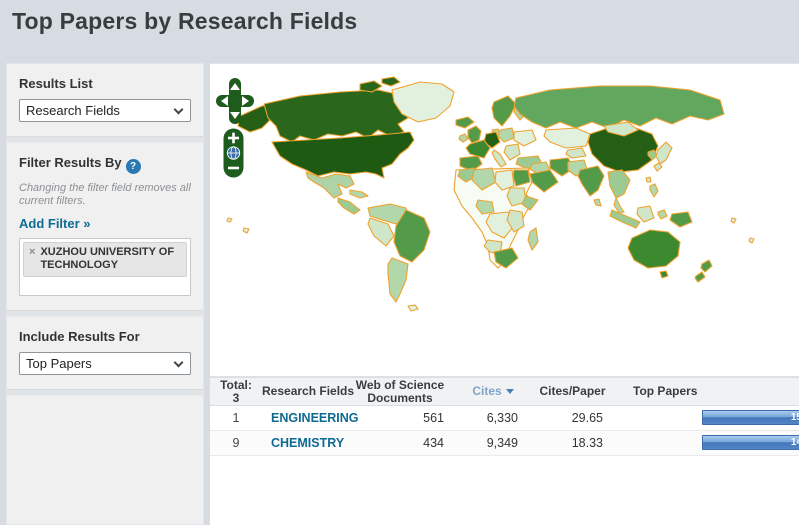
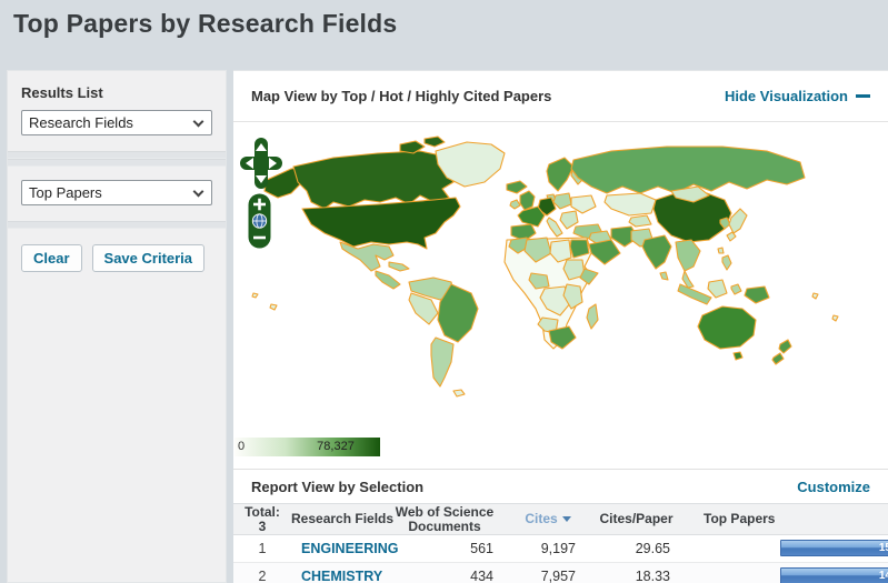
  Top Papers by Research Fields
  Results List
  Research Fields
- Filter Results By ?
- Changing the filter field removes all current filters.
- Add Filter »
- ×
- XUZHOU UNIVERSITY OF TECHNOLOGY
- Include Results For
  Top Papers
+ Clear
+ Save Criteria
+ Map View by Top / Hot / Highly Cited Papers
+ Hide Visualization
+ 0
+ 78,327
+ Report View by Selection
+ Customize
  Total:
  3
  Research Field
  Web of Science Documents
  Cites
  Cites/Paper
  Top Papers
  1
  ENGINEERIN
  561
- 6,330
+ 9,197
  29.65
- 9
+ 2
  CHEMISTRY
  434
- 9,349
+ 7,957
  18.33
